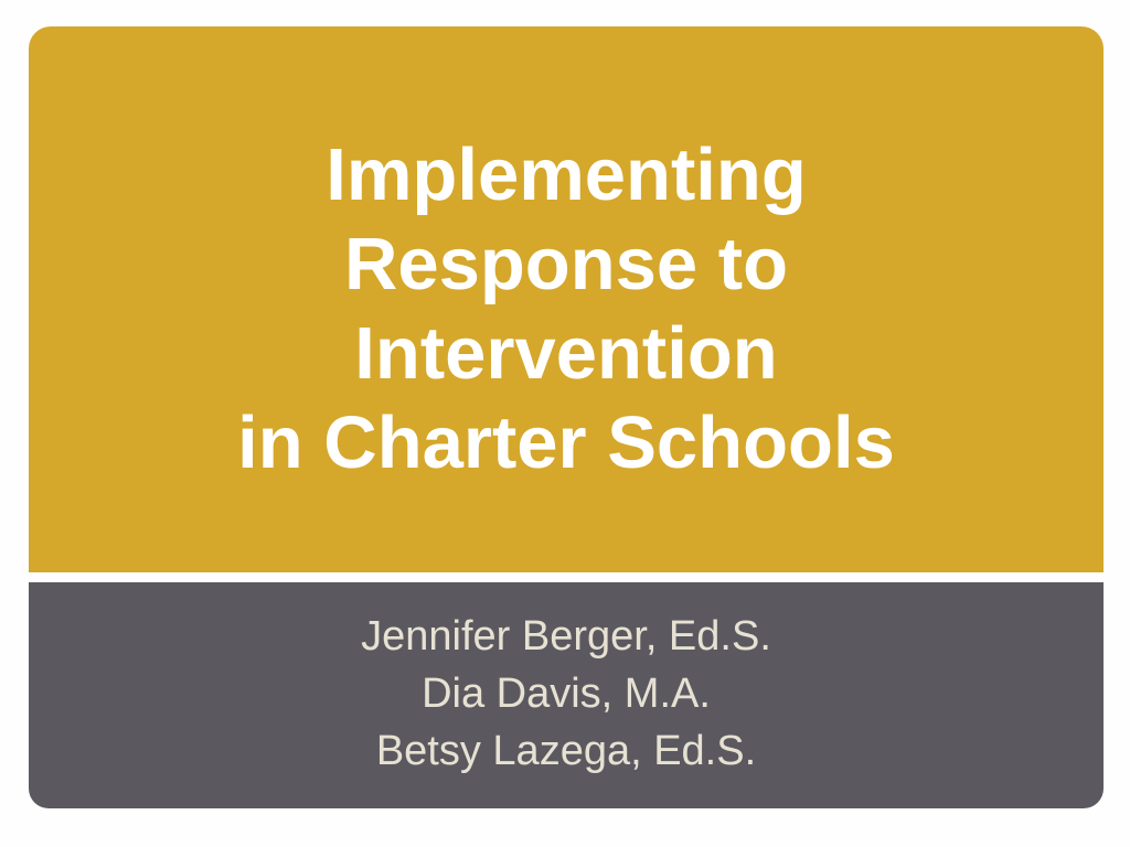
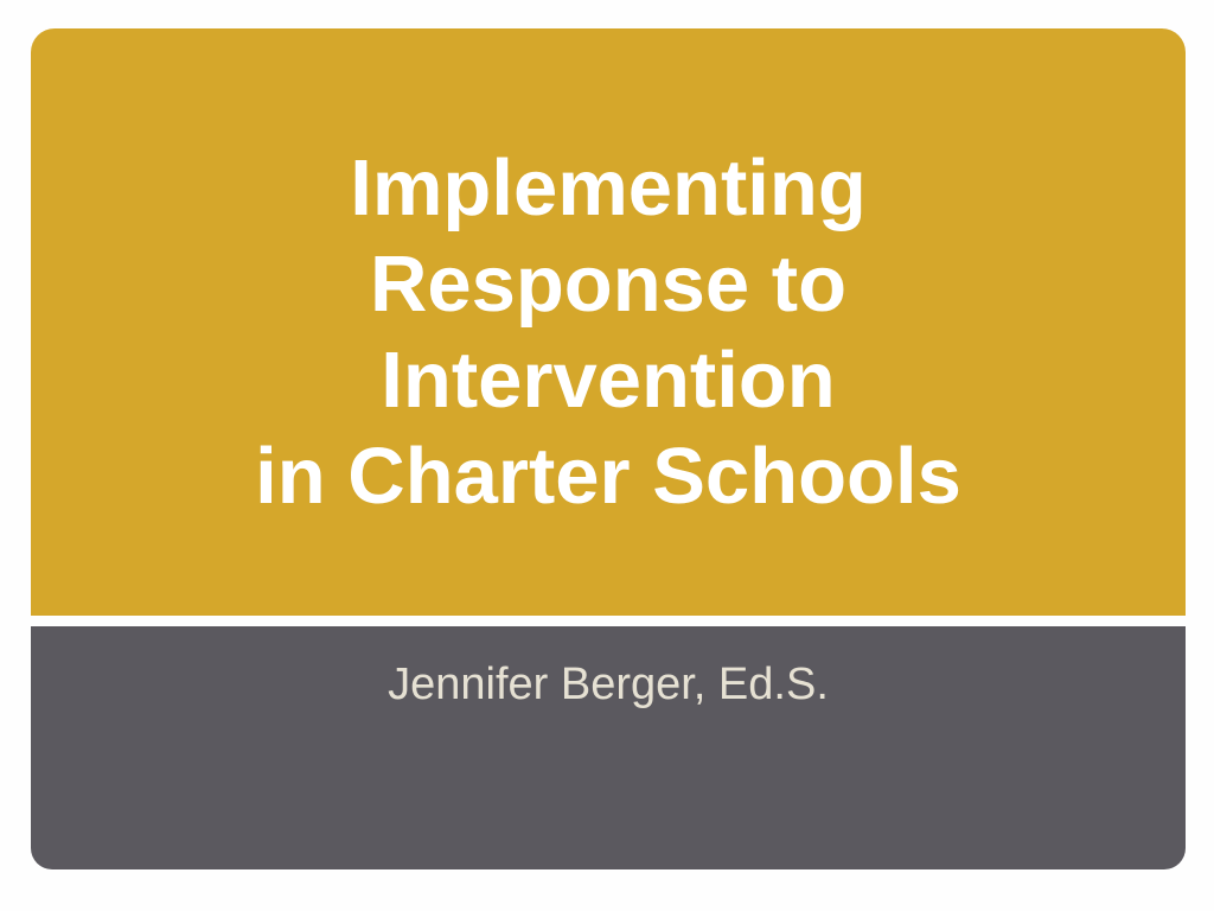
  Implementing
  Response to
  Intervention
  in Charter Schools
  Jennifer Berger, Ed.S.
- Dia Davis, M.A.
- Betsy Lazega, Ed.S.
